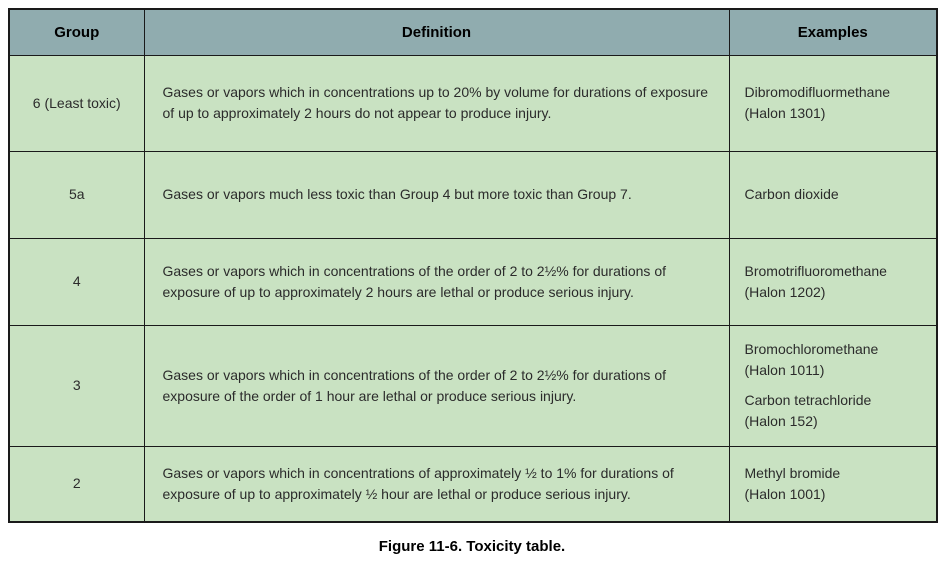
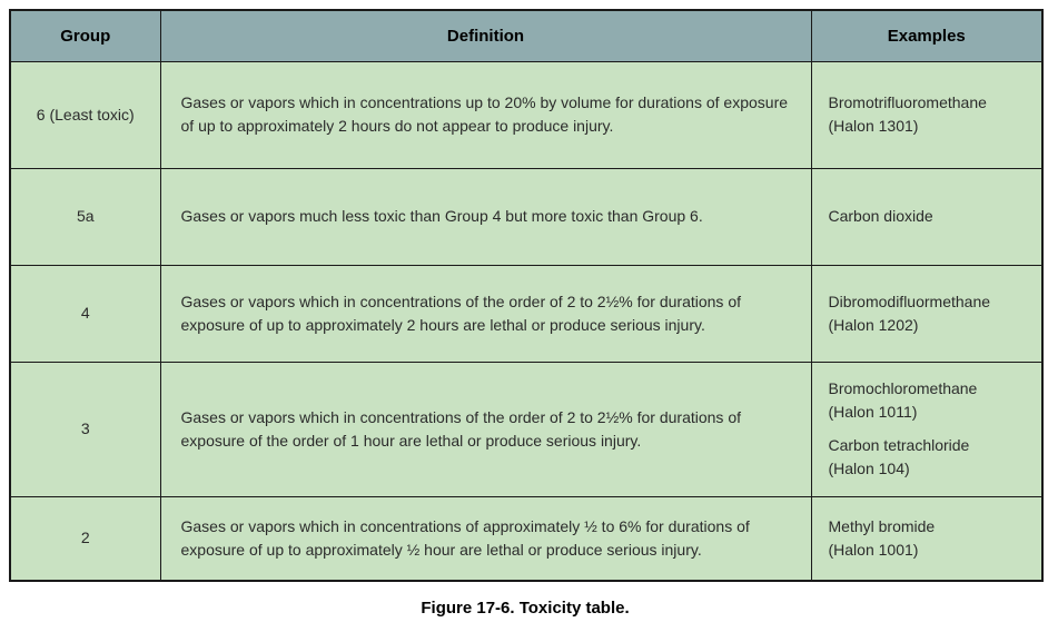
  Group	Definition	Examples
- 6 (Least toxic)	Gases or vapors which in concentrations up to 20% by volume for durations of exposure of up to approximately 2 hours do not appear to produce injury.	Dibromodifluormethane (Halon 1301)
+ 6 (Least toxic)	Gases or vapors which in concentrations up to 20% by volume for durations of exposure of up to approximately 2 hours do not appear to produce injury.	Bromotrifluoromethane (Halon 1301)
- 5a	Gases or vapors much less toxic than Group 4 but more toxic than Group 7.	Carbon dioxide
+ 5a	Gases or vapors much less toxic than Group 4 but more toxic than Group 6.	Carbon dioxide
- 4	Gases or vapors which in concentrations of the order of 2 to 2½% for durations of exposure of up to approximately 2 hours are lethal or produce serious injury.	Bromotrifluoromethane (Halon 1202)
+ 4	Gases or vapors which in concentrations of the order of 2 to 2½% for durations of exposure of up to approximately 2 hours are lethal or produce serious injury.	Dibromodifluormethane (Halon 1202)
- 3	Gases or vapors which in concentrations of the order of 2 to 2½% for durations of exposure of the order of 1 hour are lethal or produce serious injury.	Bromochloromethane (Halon 1011) Carbon tetrachloride (Halon 152)
+ 3	Gases or vapors which in concentrations of the order of 2 to 2½% for durations of exposure of the order of 1 hour are lethal or produce serious injury.	Bromochloromethane (Halon 1011) Carbon tetrachloride (Halon 104)
- 2	Gases or vapors which in concentrations of approximately ½ to 1% for durations of exposure of up to approximately ½ hour are lethal or produce serious injury.	Methyl bromide (Halon 1001)
+ 2	Gases or vapors which in concentrations of approximately ½ to 6% for durations of exposure of up to approximately ½ hour are lethal or produce serious injury.	Methyl bromide (Halon 1001)
- Figure 11-6. Toxicity table.
+ Figure 17-6. Toxicity table.
